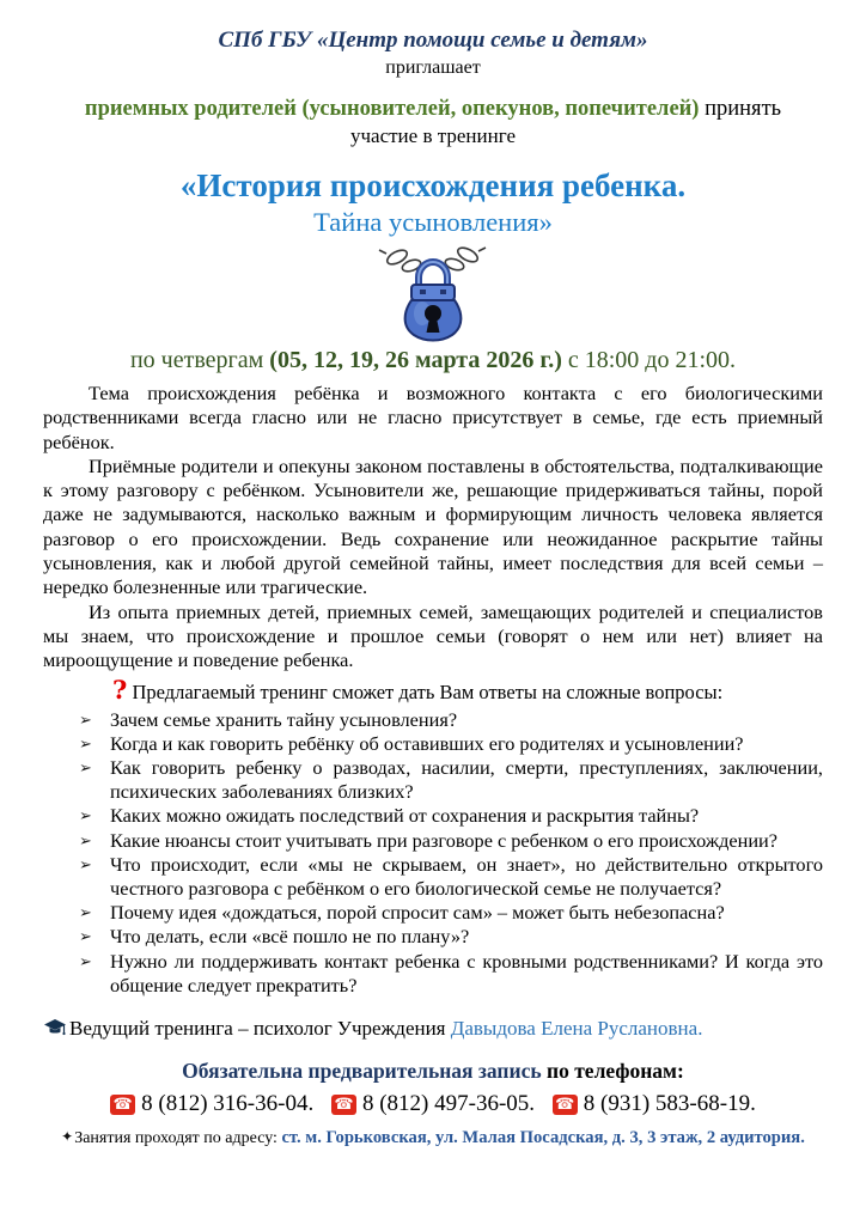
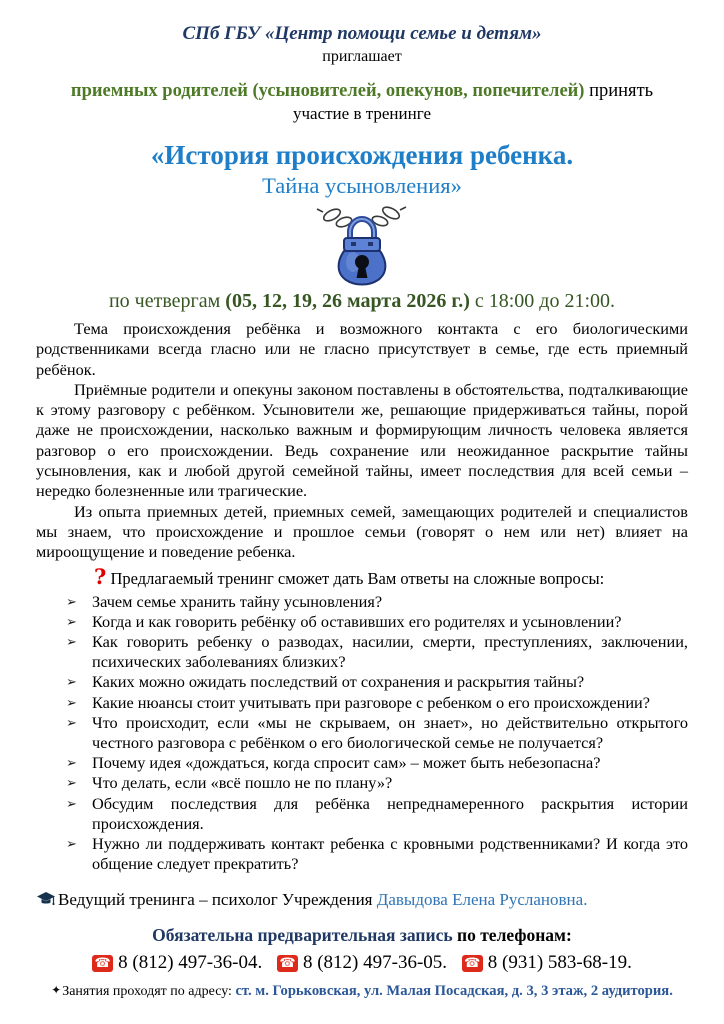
  СПб ГБУ «Центр помощи семье и детям»
  приглашает
  приемных родителей (усыновителей, опекунов, попечителей) принять
  участие в тренинге
  «История происхождения ребенка.
  Тайна усыновления»
  по четвергам (05, 12, 19, 26 марта 2026 г.) с 18:00 до 21:00.
  Тема происхождения ребёнка и возможного контакта с его биологическими родственниками всегда гласно или не гласно присутствует в семье, где есть приемный ребёнок.
- Приёмные родители и опекуны законом поставлены в обстоятельства, подталкивающие к этому разговору с ребёнком. Усыновители же, решающие придерживаться тайны, порой даже не задумываются, насколько важным и формирующим личность человека является разговор о его происхождении. Ведь сохранение или неожиданное раскрытие тайны усыновления, как и любой другой семейной тайны, имеет последствия для всей семьи – нередко болезненные или трагические.
+ Приёмные родители и опекуны законом поставлены в обстоятельства, подталкивающие к этому разговору с ребёнком. Усыновители же, решающие придерживаться тайны, порой даже не происхождении, насколько важным и формирующим личность человека является разговор о его происхождении. Ведь сохранение или неожиданное раскрытие тайны усыновления, как и любой другой семейной тайны, имеет последствия для всей семьи – нередко болезненные или трагические.
  Из опыта приемных детей, приемных семей, замещающих родителей и специалистов мы знаем, что происхождение и прошлое семьи (говорят о нем или нет) влияет на мироощущение и поведение ребенка.
  ? Предлагаемый тренинг сможет дать Вам ответы на сложные вопросы:
  Зачем семье хранить тайну усыновления?
  Когда и как говорить ребёнку об оставивших его родителях и усыновлении?
  Как говорить ребенку о разводах, насилии, смерти, преступлениях, заключении, психических заболеваниях близких?
  Каких можно ожидать последствий от сохранения и раскрытия тайны?
  Какие нюансы стоит учитывать при разговоре с ребенком о его происхождении?
  Что происходит, если «мы не скрываем, он знает», но действительно открытого честного разговора с ребёнком о его биологической семье не получается?
- Почему идея «дождаться, порой спросит сам» – может быть небезопасна?
+ Почему идея «дождаться, когда спросит сам» – может быть небезопасна?
  Что делать, если «всё пошло не по плану»?
+ Обсудим последствия для ребёнка непреднамеренного раскрытия истории происхождения.
  Нужно ли поддерживать контакт ребенка с кровными родственниками? И когда это общение следует прекратить?
  Ведущий тренинга – психолог Учреждения Давыдова Елена Руслановна.
  Обязательна предварительная запись по телефонам:
- ☎ 8 (812) 316-36-04. ☎ 8 (812) 497-36-05. ☎ 8 (931) 583-68-19.
+ ☎ 8 (812) 497-36-04. ☎ 8 (812) 497-36-05. ☎ 8 (931) 583-68-19.
  ✦Занятия проходят по адресу: ст. м. Горьковская, ул. Малая Посадская, д. 3, 3 этаж, 2 аудитория.
